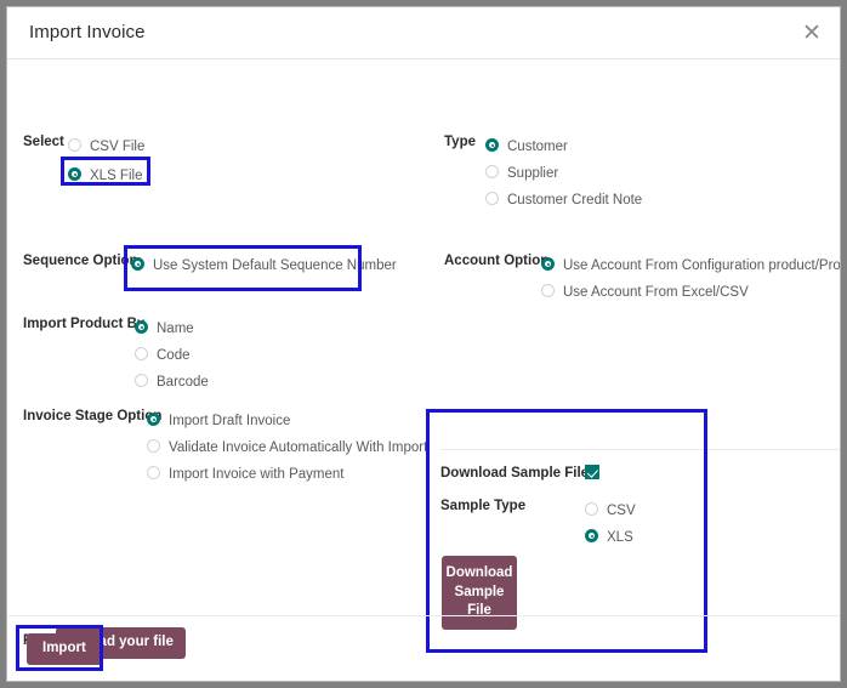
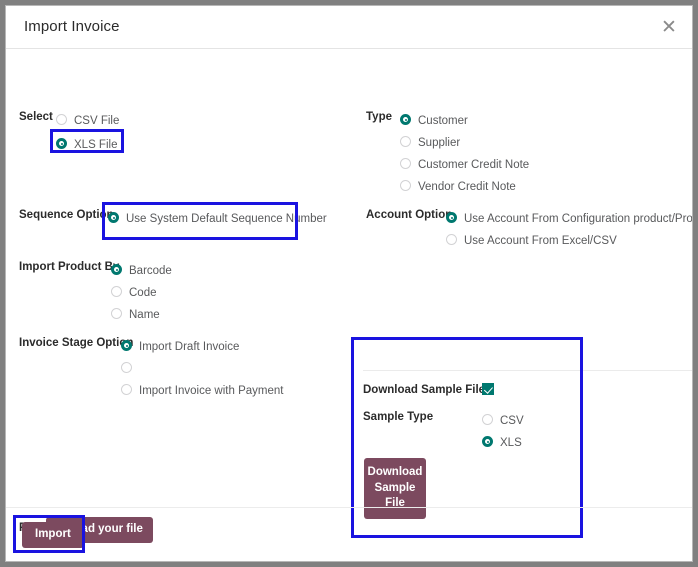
  Import Invoice
  ✕
  Select
  CSV File
  XLS File
  Type
  Customer
  Supplier
  Customer Credit Note
+ Vendor Credit Note
  Sequence Optio
  Use System Default Sequence Number
  Account Optio
  Use Account From Configuration product/Pro
  Use Account From Excel/CSV
  Import Product B
- Name
+ Barcode
  Code
- Barcode
+ Name
  Invoice Stage Opti
  Import Draft Invoice
- Validate Invoice Automatically With Import
  Import Invoice with Payment
  Download Sample Fil
  Sample Type
  CSV
  XLS
  Download
  Sample
  File
  ad your file
  Import
